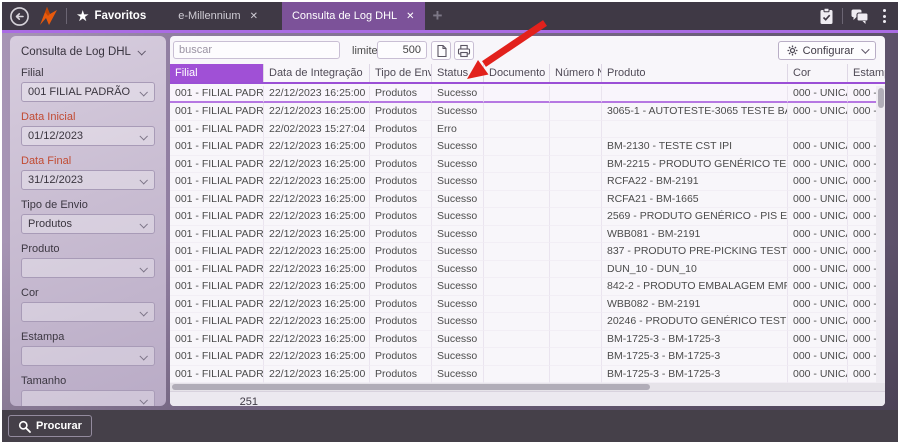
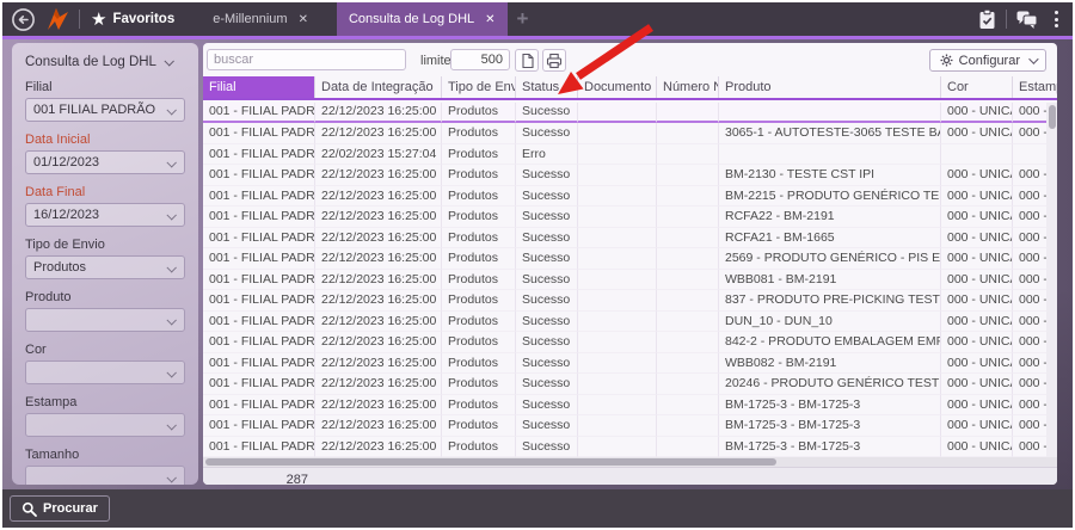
  ★
  Favoritos
  e-Millennium
  ✕
  Consulta de Log DHL
  ✕
  +
  Consulta de Log DHL
  Filial
  001 FILIAL PADRÃO
  Data Inicial
  01/12/2023
  Data Final
- 31/12/2023
+ 16/12/2023
  Tipo de Envio
  Produtos
  Produto
  Cor
  Estampa
  Tamanho
  buscar
  limite
  500
  Configurar
  Filial
  Data de Integração
  Tipo de Env
  Status
  Documento
  Produto
  Cor
  Estam
  001 - FILIAL PADR
  22/12/2023 16:25:00
  Produtos
  Sucesso
  000 - UNIC
  000
  001 - FILIAL PADR
  22/12/2023 16:25:00
  Produtos
  Sucesso
  3065-1 - AUTOTESTE-3065 TESTE B
  000 - UNIC
  000
  001 - FILIAL PADR
  22/02/2023 15:27:04
  Produtos
  Erro
  001 - FILIAL PADR
  22/12/2023 16:25:00
  Produtos
  Sucesso
  BM-2130 - TESTE CST IPI
  000 - UNIC
  000
  001 - FILIAL PADR
  22/12/2023 16:25:00
  Produtos
  Sucesso
  BM-2215 - PRODUTO GENÉRICO TE
  000 - UNIC
  000
  001 - FILIAL PADR
  22/12/2023 16:25:00
  Produtos
  Sucesso
  RCFA22 - BM-2191
  000 - UNIC
  000
  001 - FILIAL PADR
  22/12/2023 16:25:00
  Produtos
  Sucesso
  RCFA21 - BM-1665
  000 - UNIC
  000
  001 - FILIAL PADR
  22/12/2023 16:25:00
  Produtos
  Sucesso
  2569 - PRODUTO GENÉRICO - PIS E
  000 - UNIC
  000
  001 - FILIAL PADR
  22/12/2023 16:25:00
  Produtos
  Sucesso
  WBB081 - BM-2191
  000 - UNIC
  000
  001 - FILIAL PADR
  22/12/2023 16:25:00
  Produtos
  Sucesso
  837 - PRODUTO PRE-PICKING TEST
  000 - UNIC
  000
  001 - FILIAL PADR
  22/12/2023 16:25:00
  Produtos
  Sucesso
  DUN_10 - DUN_10
  000 - UNIC
  000
  001 - FILIAL PADR
  22/12/2023 16:25:00
  Produtos
  Sucesso
  842-2 - PRODUTO EMBALAGEM EMP
  000 - UNIC
  000
  001 - FILIAL PADR
  22/12/2023 16:25:00
  Produtos
  Sucesso
  WBB082 - BM-2191
  000 - UNIC
  000
  001 - FILIAL PADR
  22/12/2023 16:25:00
  Produtos
  Sucesso
  20246 - PRODUTO GENÉRICO TEST
  000 - UNIC
  000
  001 - FILIAL PADR
  22/12/2023 16:25:00
  Produtos
  Sucesso
  BM-1725-3 - BM-1725-3
  000 - UNIC
  000
  001 - FILIAL PADR
  22/12/2023 16:25:00
  Produtos
  Sucesso
  BM-1725-3 - BM-1725-3
  000 - UNIC
  000
  001 - FILIAL PADR
  22/12/2023 16:25:00
  Produtos
  Sucesso
  BM-1725-3 - BM-1725-3
  000 - UNIC
  000
- 251
+ 287
  Procurar
